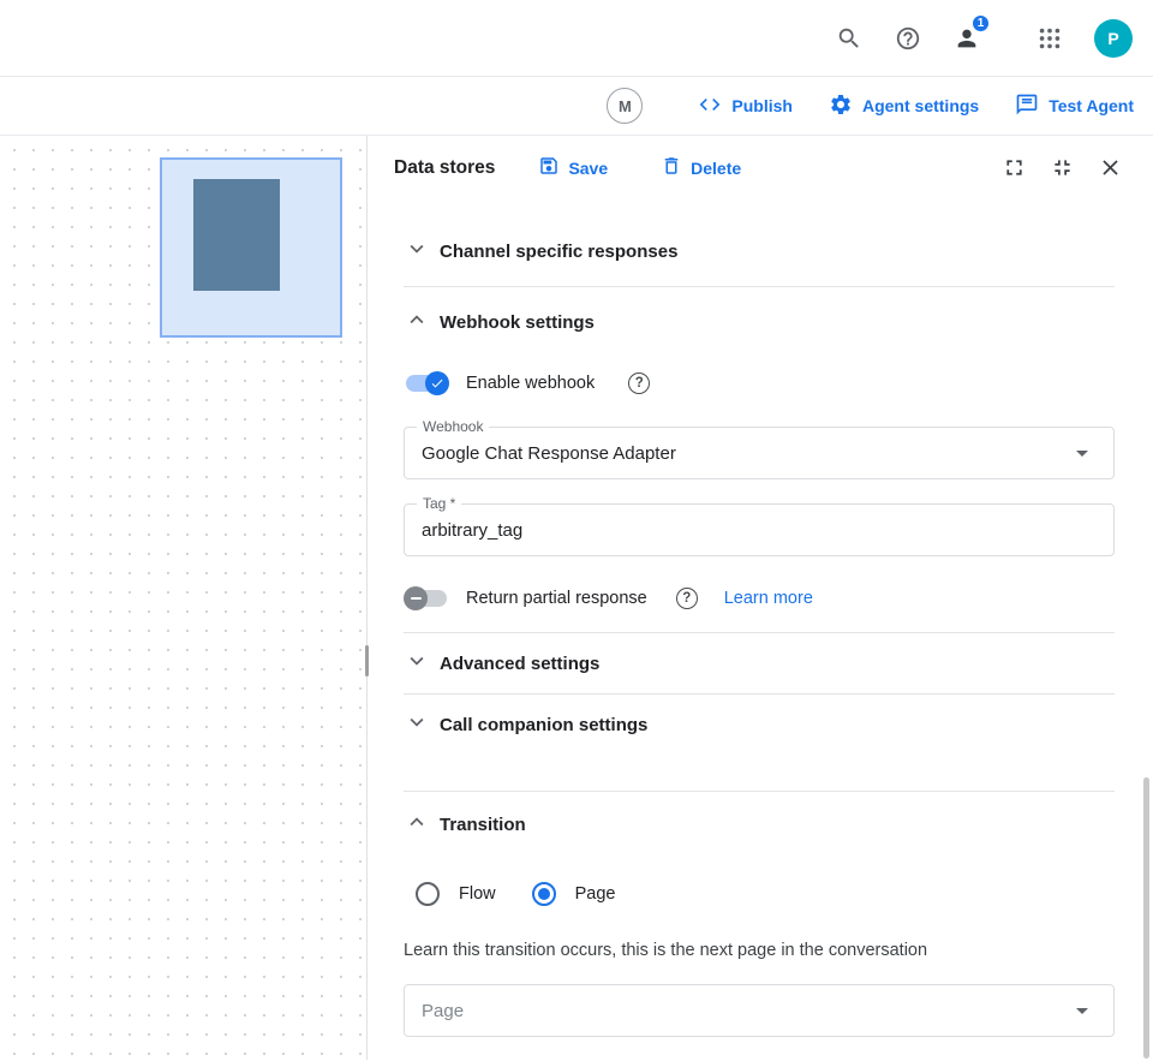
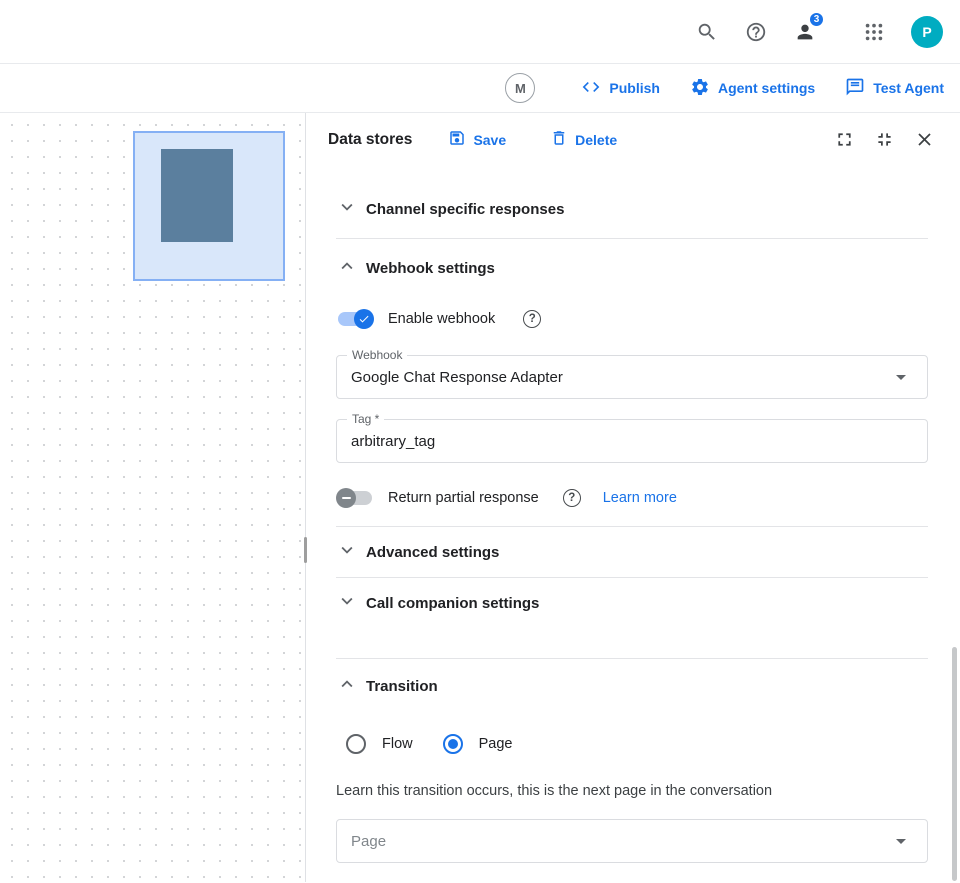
- 1
+ 3
  P
  M
  Publish
  Agent settings
  Test Agent
  Data stores
  Save
  Delete
  Channel specific responses
  Webhook settings
  Enable webhook
  ?
  Webhook
  Google Chat Response Adapter
  Tag *
  arbitrary_tag
  Return partial response
  ?
  Learn more
  Advanced settings
  Call companion settings
  Transition
  Flow
  Page
  Learn this transition occurs, this is the next page in the conversation
  Page
